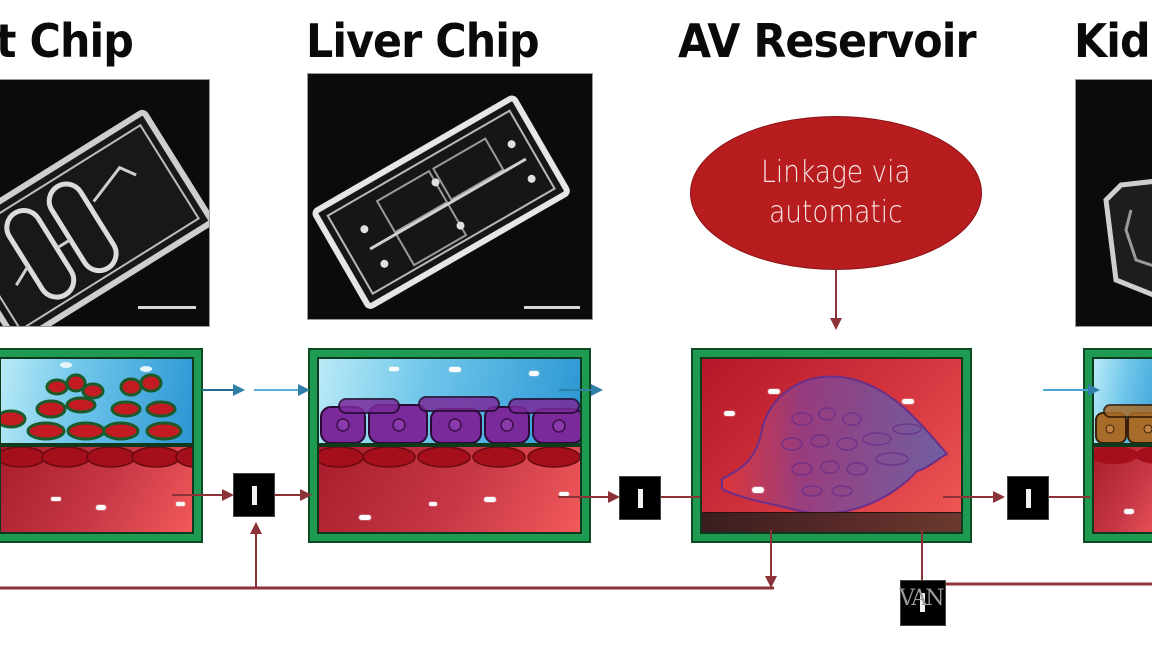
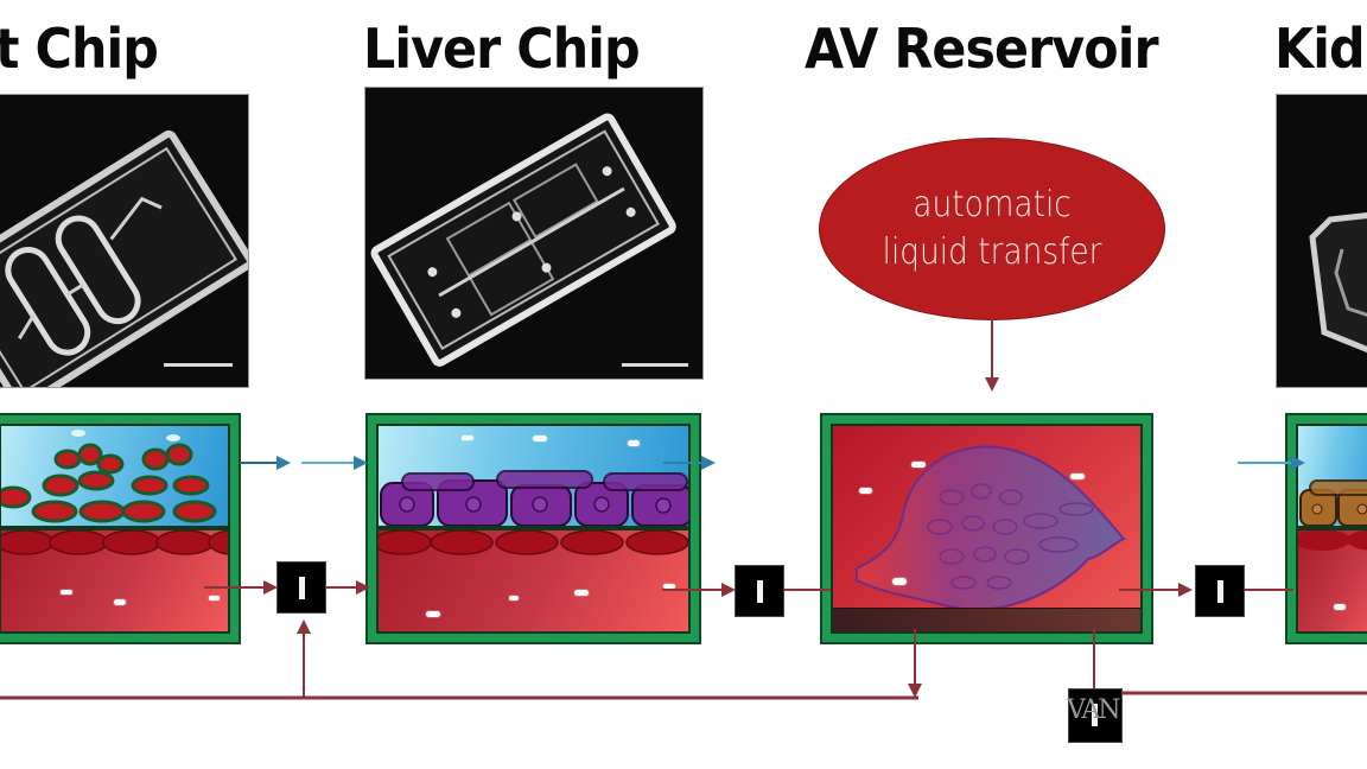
  t Chip
  Liver Chip
  AV Reservoir
  Kid
- Linkage via
  automatic
+ liquid transfer
  VAN
